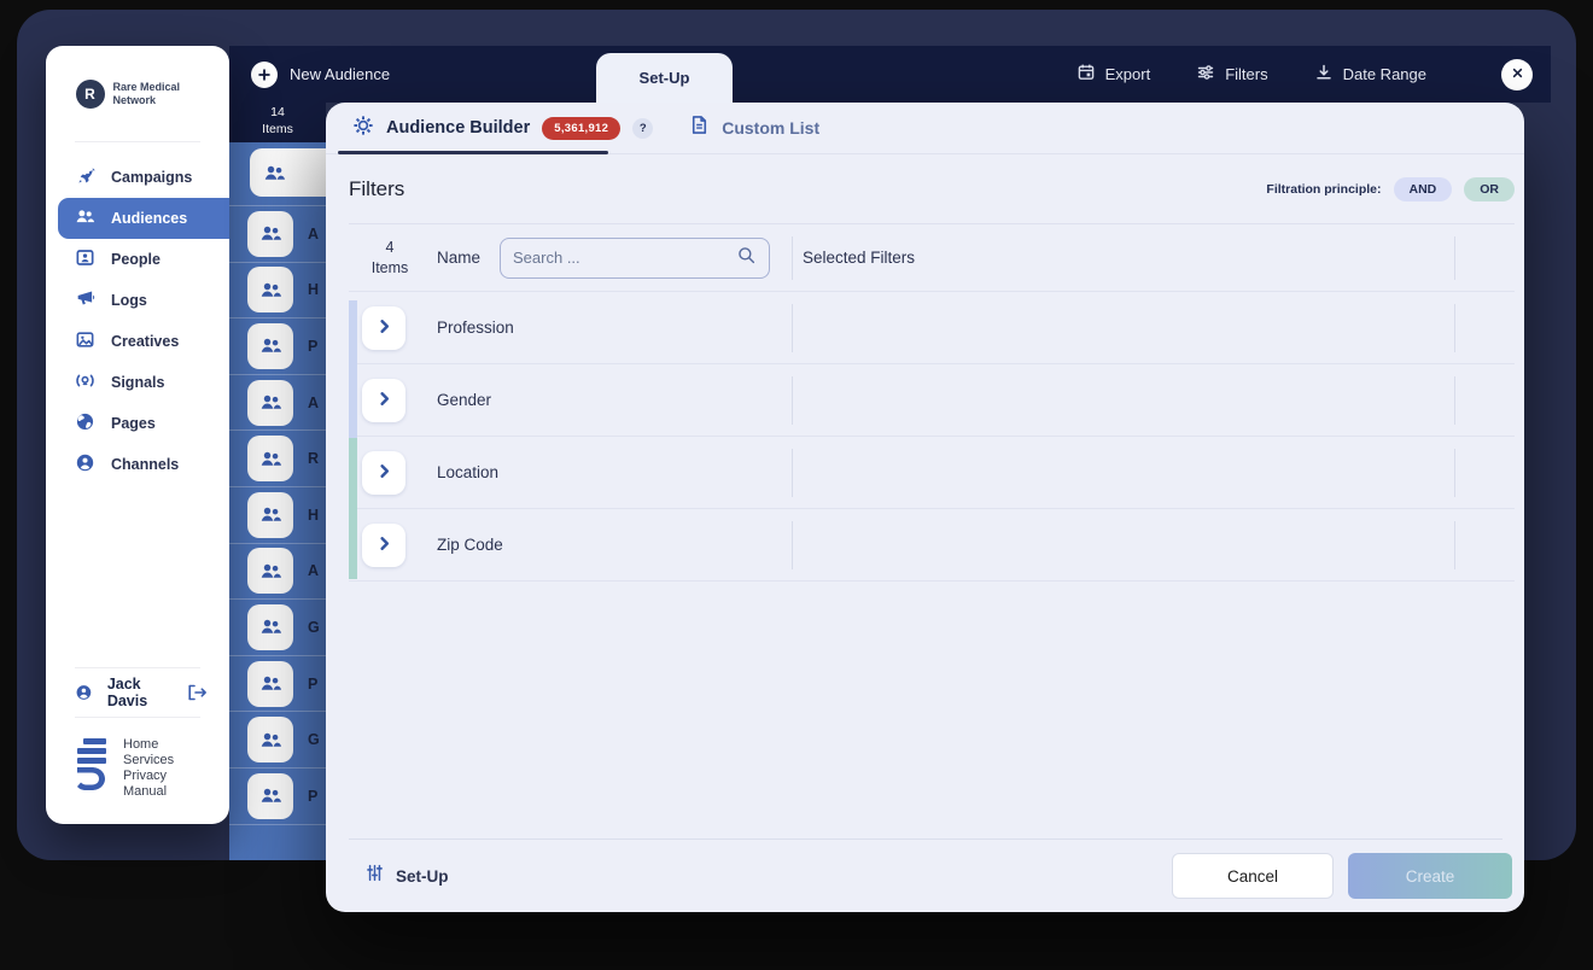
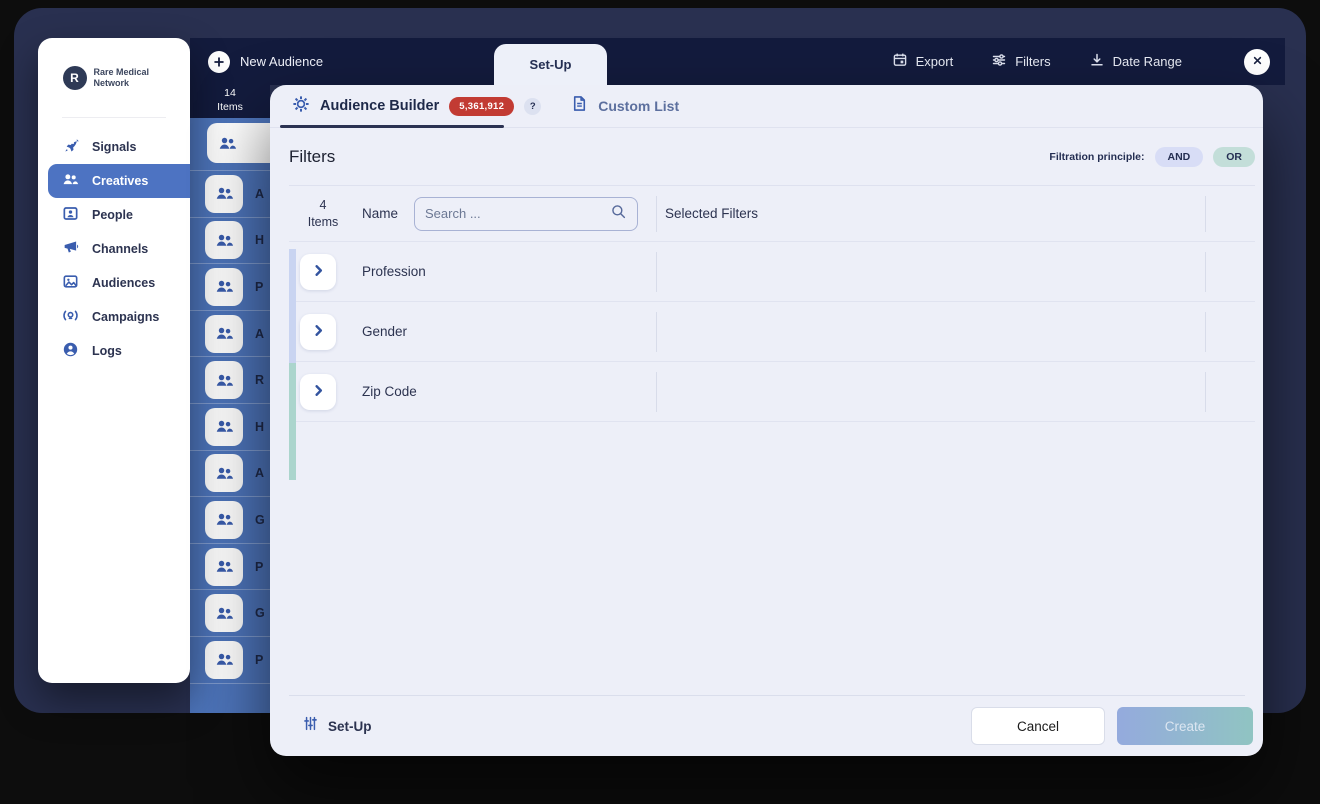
  New Audience
  Export
  Filters
  Date Range
  Set-Up
  R
  Rare Medical Network
- Campaigns
+ Signals
- Audiences
+ Creatives
  People
- Logs
+ Channels
- Creatives
+ Audiences
- Signals
+ Campaigns
- Pages
- Channels
+ Logs
- Jack Davis
- Home
- Services
- Privacy
- Manual
  14
  Items
  A
  H
  P
  A
  R
  H
  A
  G
  P
  G
  P
  Audience Builder
  5,361,912
  ?
  Custom List
  Filters
  Filtration principle:
  AND
  OR
  4
  Items
  Name
  Search ...
  Selected Filters
  Profession
  Gender
- Location
  Zip Code
  Set-Up
  Cancel
  Create
